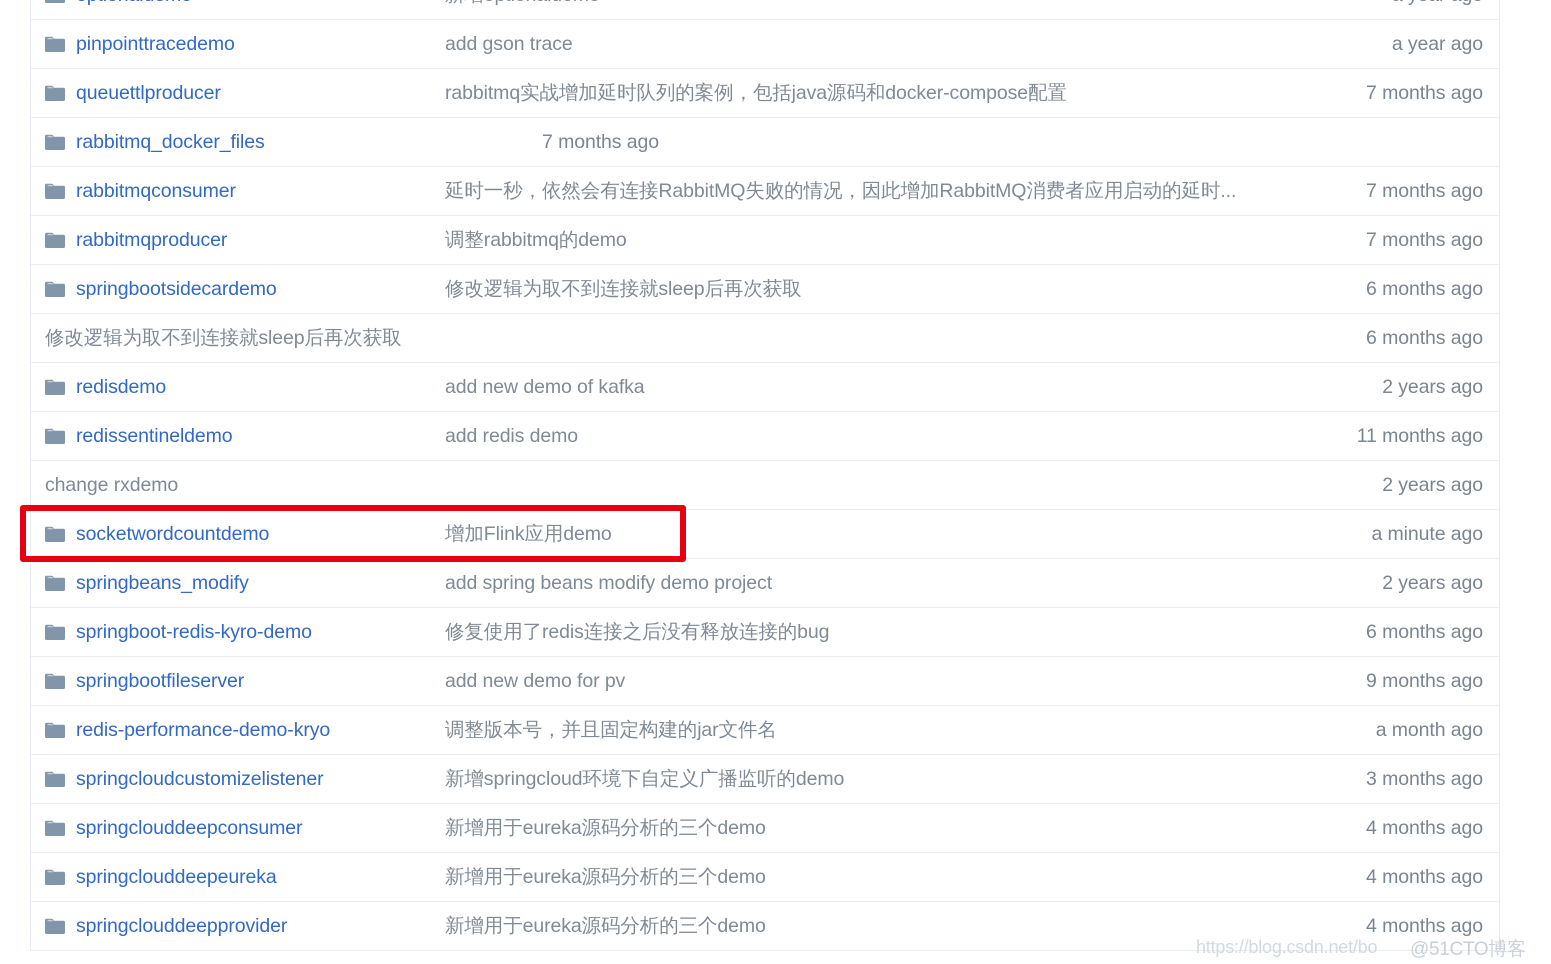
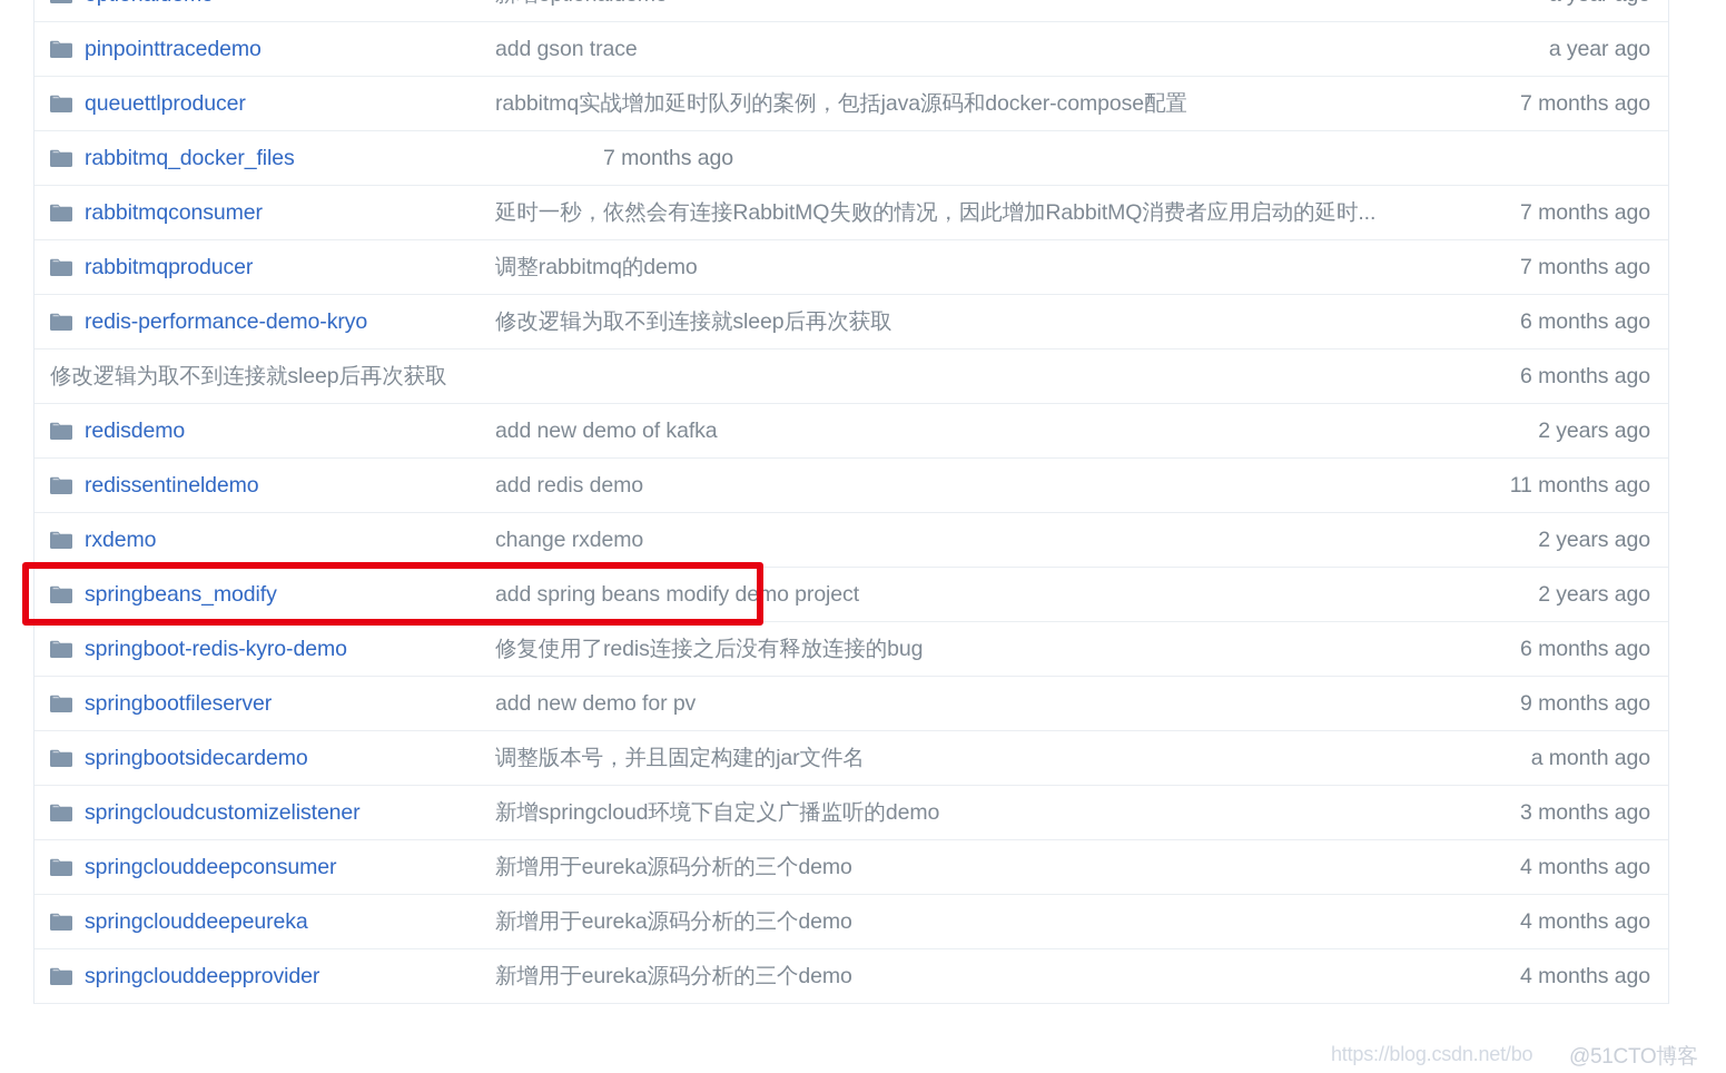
  pinpointtracedemo
  add gson trace
  a year ago
  queuettlproducer
  rabbitmq实战增加延时队列的案例，包括java源码和docker-compose配置
  7 months ago
  rabbitmq_docker_files
  7 months ago
  rabbitmqconsumer
  延时一秒，依然会有连接RabbitMQ失败的情况，因此增加RabbitMQ消费者应用启动的延时...
  7 months ago
  rabbitmqproducer
  调整rabbitmq的demo
  7 months ago
- springbootsidecardemo
+ redis-performance-demo-kryo
  修改逻辑为取不到连接就sleep后再次获取
  6 months ago
  修改逻辑为取不到连接就sleep后再次获取
  6 months ago
  redisdemo
  add new demo of kafka
  2 years ago
  redissentineldemo
  add redis demo
  11 months ago
+ rxdemo
  change rxdemo
  2 years ago
- socketwordcountdemo
- 增加Flink应用demo
- a minute ago
  springbeans_modify
  add spring beans modify demo project
  2 years ago
  springboot-redis-kyro-demo
  修复使用了redis连接之后没有释放连接的bug
  6 months ago
  springbootfileserver
  add new demo for pv
  9 months ago
- redis-performance-demo-kryo
+ springbootsidecardemo
  调整版本号，并且固定构建的jar文件名
  a month ago
  springcloudcustomizelistener
  新增springcloud环境下自定义广播监听的demo
  3 months ago
  springclouddeepconsumer
  新增用于eureka源码分析的三个demo
  4 months ago
  springclouddeepeureka
  新增用于eureka源码分析的三个demo
  4 months ago
  springclouddeepprovider
  新增用于eureka源码分析的三个demo
  4 months ago
  https://blog.csdn.net/bo
  @51CTO博客
